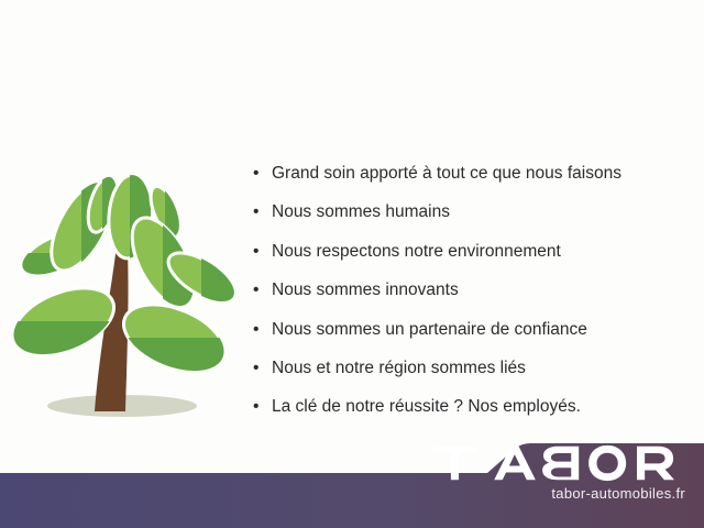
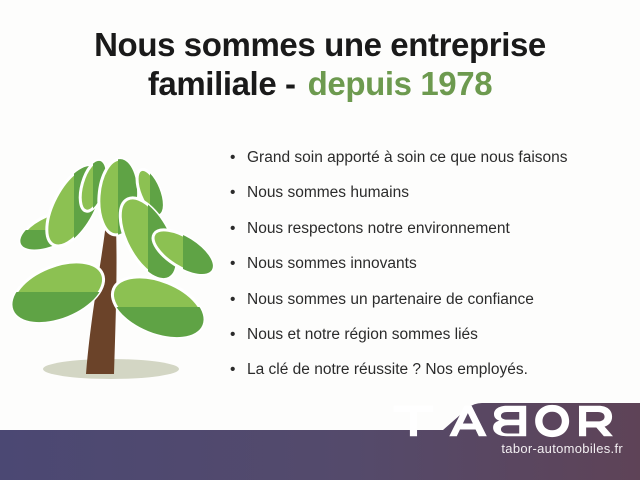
+ Nous sommes une entreprise
+ familiale - depuis 1978
  •
- Grand soin apporté à tout ce que nous faisons
+ Grand soin apporté à soin ce que nous faisons
  •
  Nous sommes humains
  •
  Nous respectons notre environnement
  •
  Nous sommes innovants
  •
  Nous sommes un partenaire de confiance
  •
  Nous et notre région sommes liés
  •
  La clé de notre réussite ? Nos employés.
  tabor-automobiles.fr
